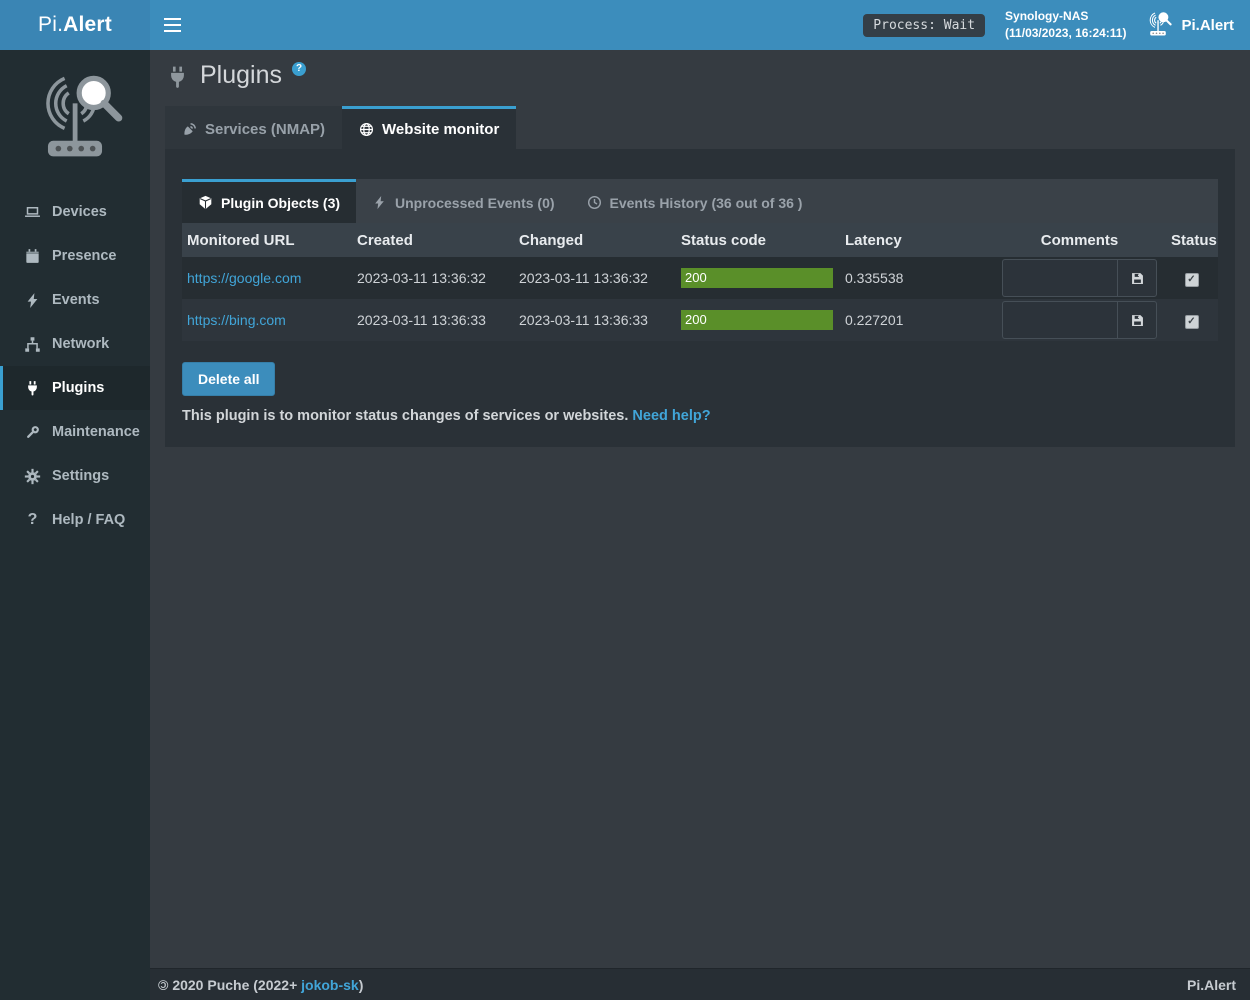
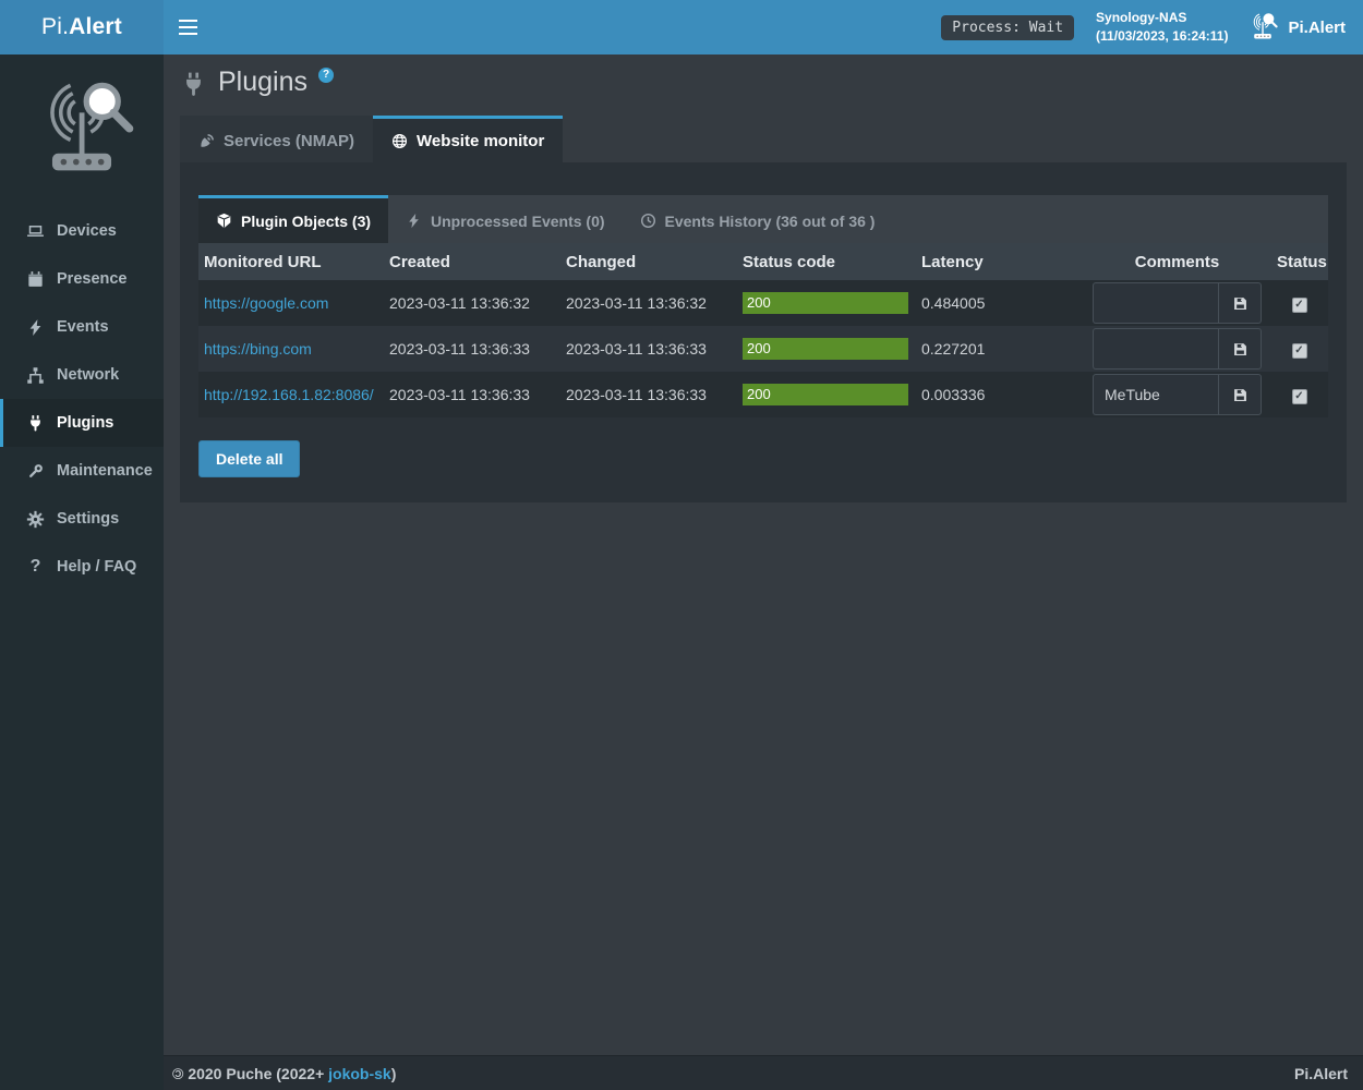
  Pi.
  Alert
  Process: Wait
  Synology-NAS
  (11/03/2023, 16:24:11)
  Pi.Alert
  Devices
  Presence
  Events
  Network
  Plugins
  Maintenance
  Settings
  ?
  Help / FAQ
  Plugins
  ?
  Services (NMAP)
  Website monitor
  Plugin Objects (3)
  Unprocessed Events (0)
  Events History (36 out of 36 )
  Monitored URL	Created	Changed	Status code	Latency	Comments	Status
- https://google.com	2023-03-11 13:36:32	2023-03-11 13:36:32	200	0.335538		✓
+ https://google.com	2023-03-11 13:36:32	2023-03-11 13:36:32	200	0.484005		✓
  https://bing.com	2023-03-11 13:36:33	2023-03-11 13:36:33	200	0.227201		✓
+ http://192.168.1.82:8086/	2023-03-11 13:36:33	2023-03-11 13:36:33	200	0.003336	MeTube	✓
  Delete all
- This plugin is to monitor status changes of services or websites. Need help?
  Pi.Alert
